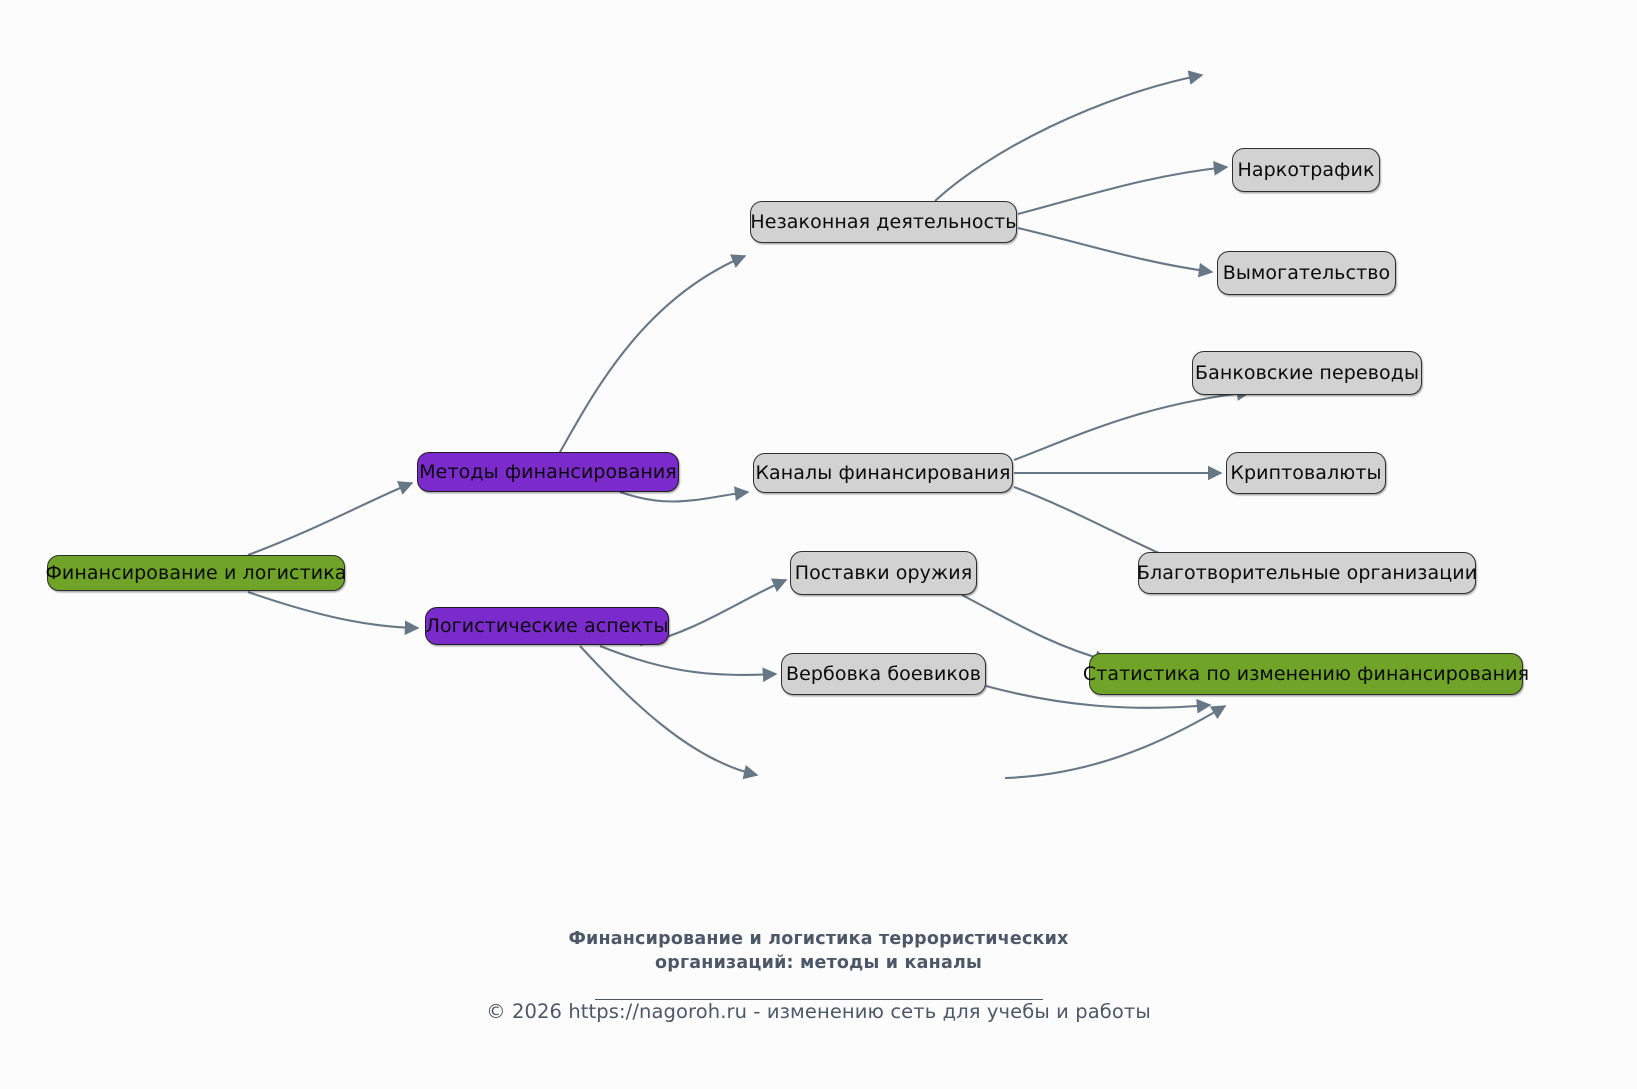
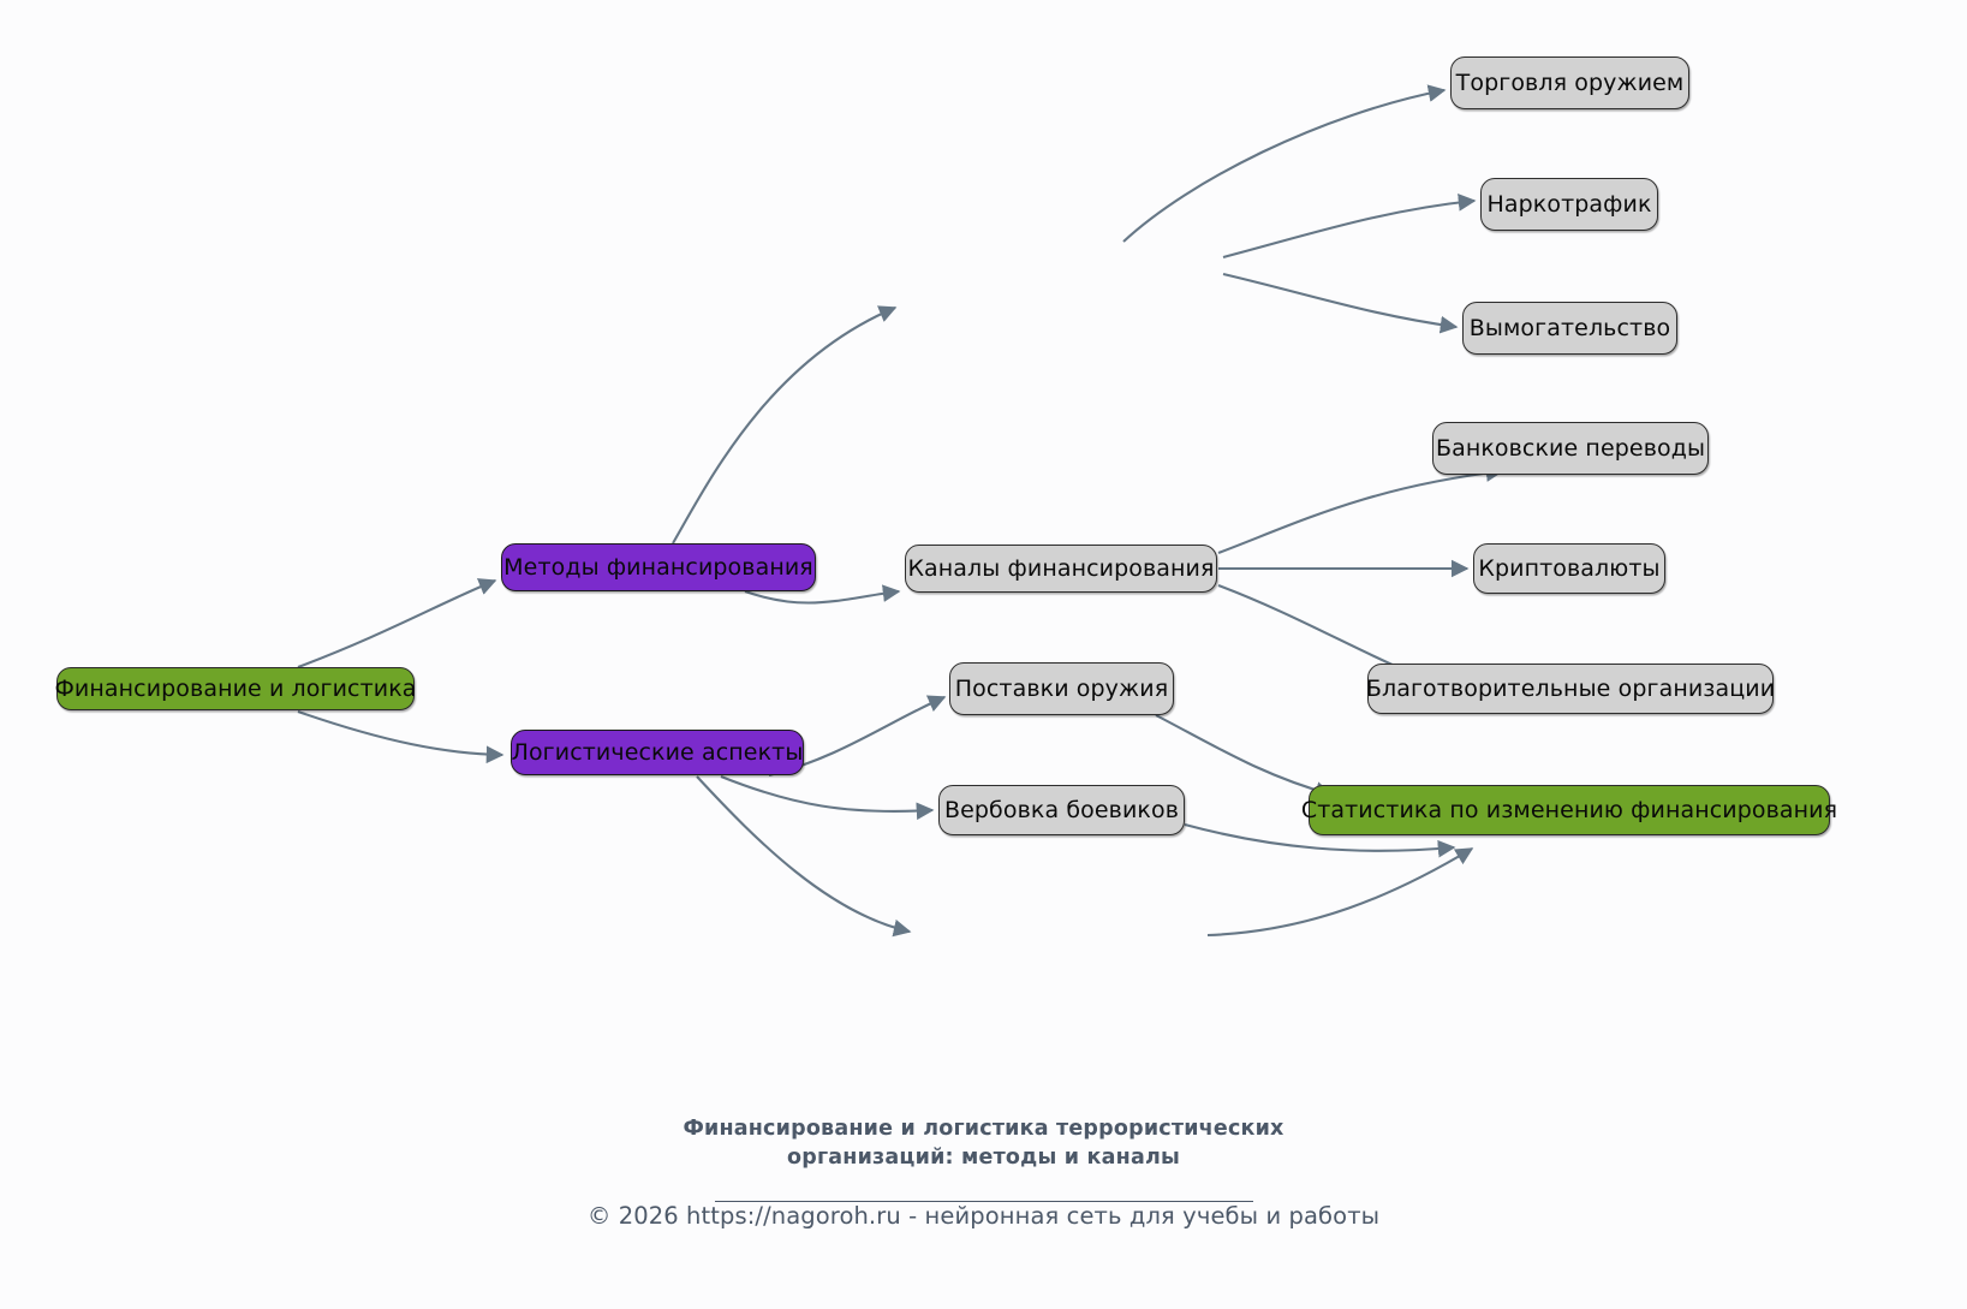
  Финансирование и логистика
  Методы финансирования
  Логистические аспекты
- Незаконная деятельность
  Каналы финансирования
+ Торговля оружием
  Наркотрафик
  Вымогательство
  Банковские переводы
  Криптовалюты
  Благотворительные организации
  Поставки оружия
  Вербовка боевиков
  Статистика по изменению финансирования
  Финансирование и логистика террористических
  организаций: методы и каналы
- © 2026 https://nagoroh.ru - изменению сеть для учебы и работы
+ © 2026 https://nagoroh.ru - нейронная сеть для учебы и работы
